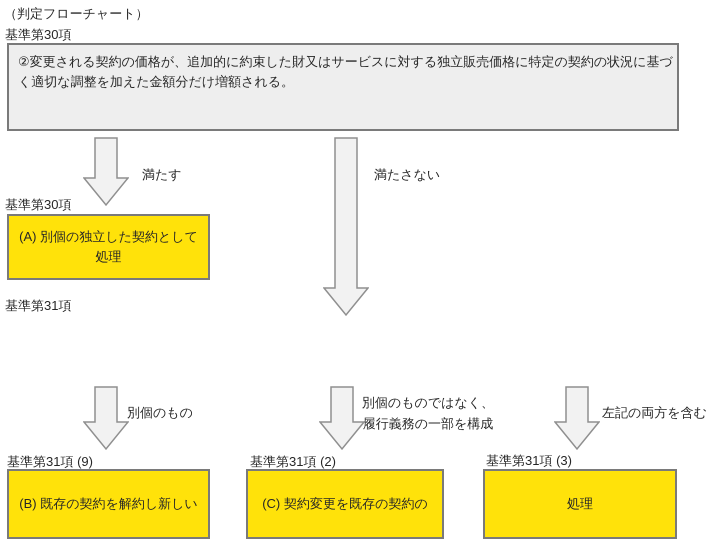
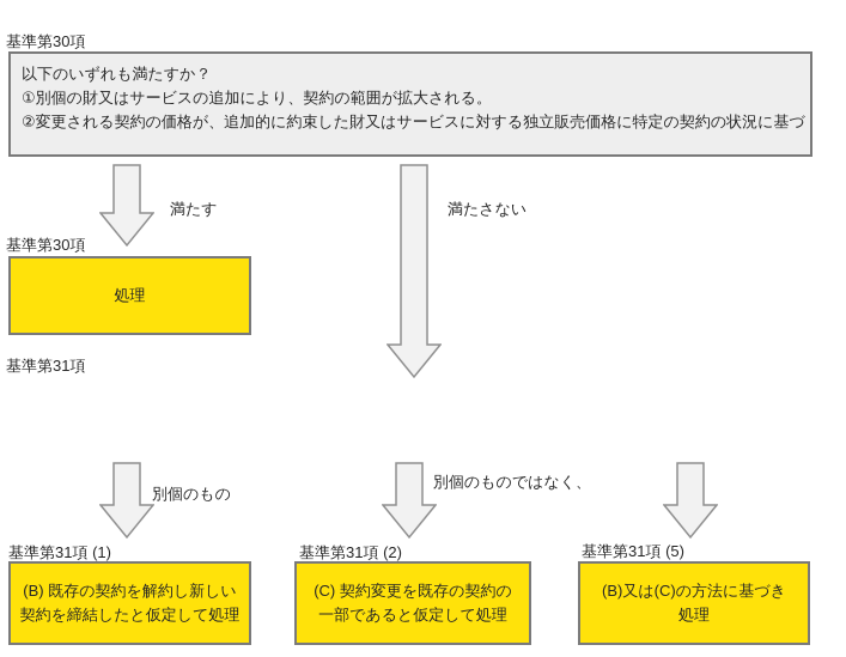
- （判定フローチャート）
  基準第30項
+ 以下のいずれも満たすか？
+ ①別個の財又はサービスの追加により、契約の範囲が拡大される。
  ②変更される契約の価格が、追加的に約束した財又はサービスに対する独立販売価格に特定の契約の状況に基づ
- く適切な調整を加えた金額分だけ増額される。
  満たす
  満たさない
  基準第30項
- (A) 別個の独立した契約として
  処理
  基準第31項
  別個のもの
  別個のものではなく、
- 履行義務の一部を構成
- 左記の両方を含む
- 基準第31項 (9)
+ 基準第31項 (1)
  基準第31項 (2)
- 基準第31項 (3)
+ 基準第31項 (5)
  (B) 既存の契約を解約し新しい
+ 契約を締結したと仮定して処理
  (C) 契約変更を既存の契約の
+ 一部であると仮定して処理
+ (B)又は(C)の方法に基づき
  処理
